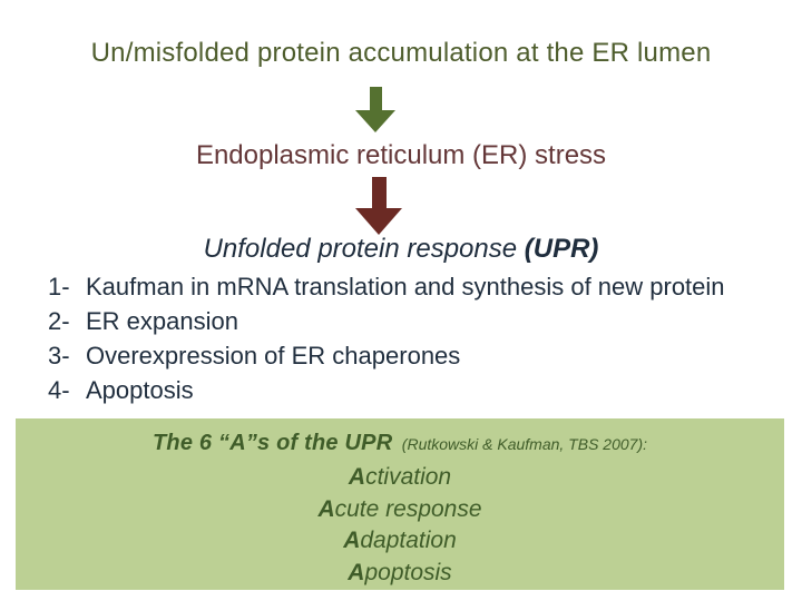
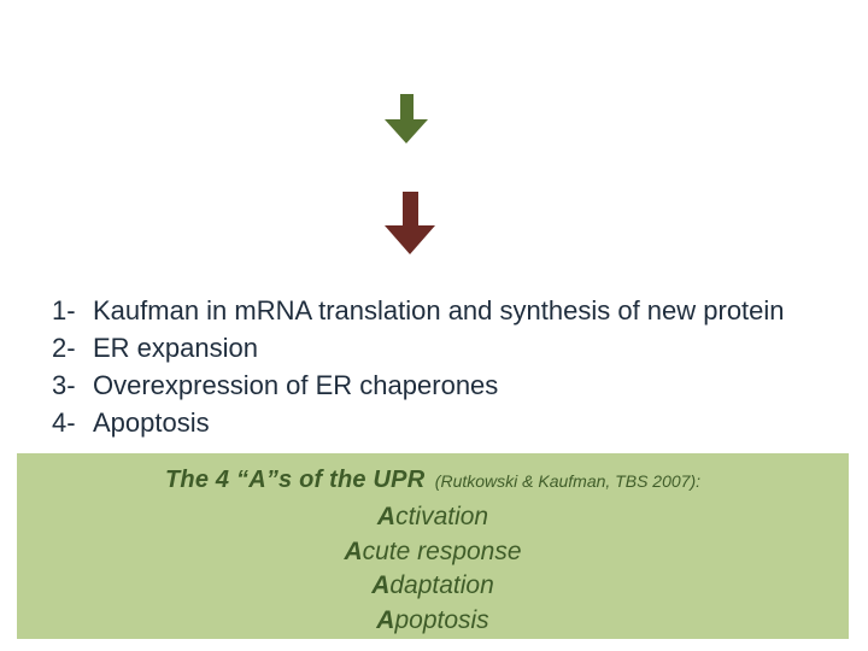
- Un/misfolded protein accumulation at the ER lumen
- Endoplasmic reticulum (ER) stress
- Unfolded protein response (UPR)
  1-
  Kaufman in mRNA translation and synthesis of new protein
  2-
  ER expansion
  3-
  Overexpression of ER chaperones
  4-
  Apoptosis
- The 6 “A”s of the UPR (Rutkowski & Kaufman, TBS 2007):
+ The 4 “A”s of the UPR (Rutkowski & Kaufman, TBS 2007):
  Activation
  Acute response
  Adaptation
  Apoptosis
